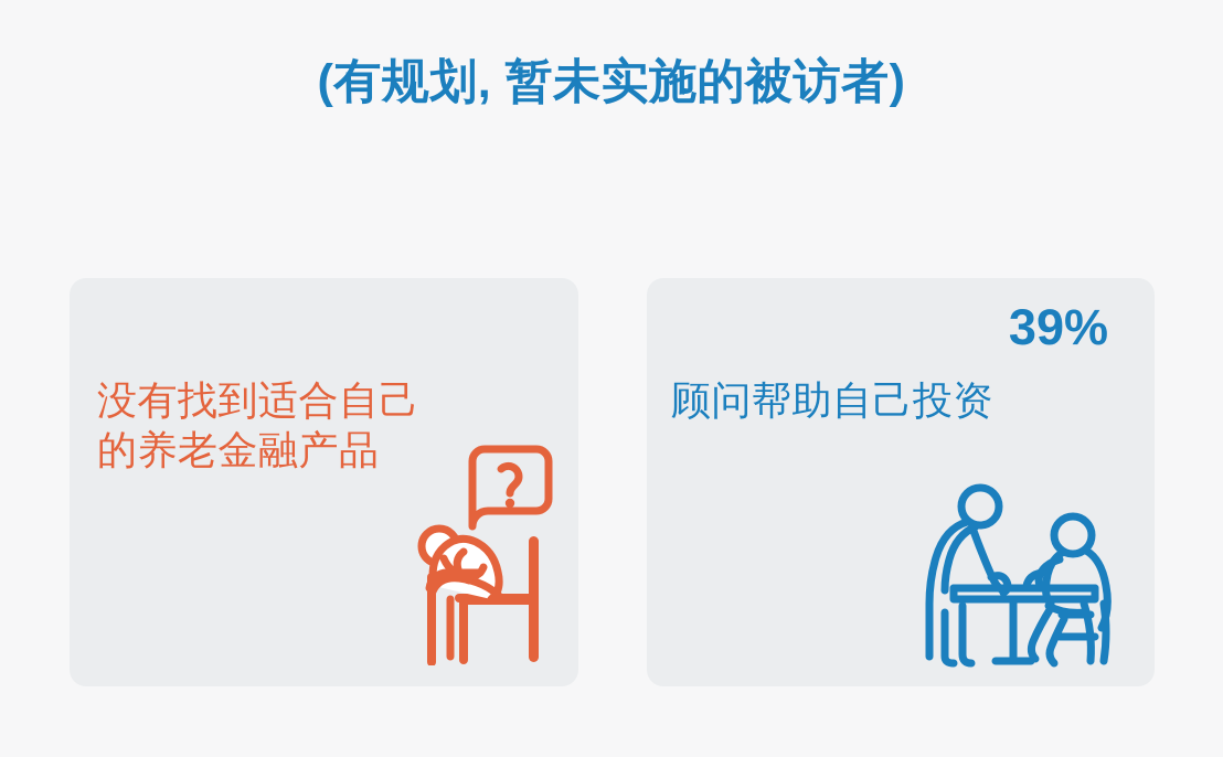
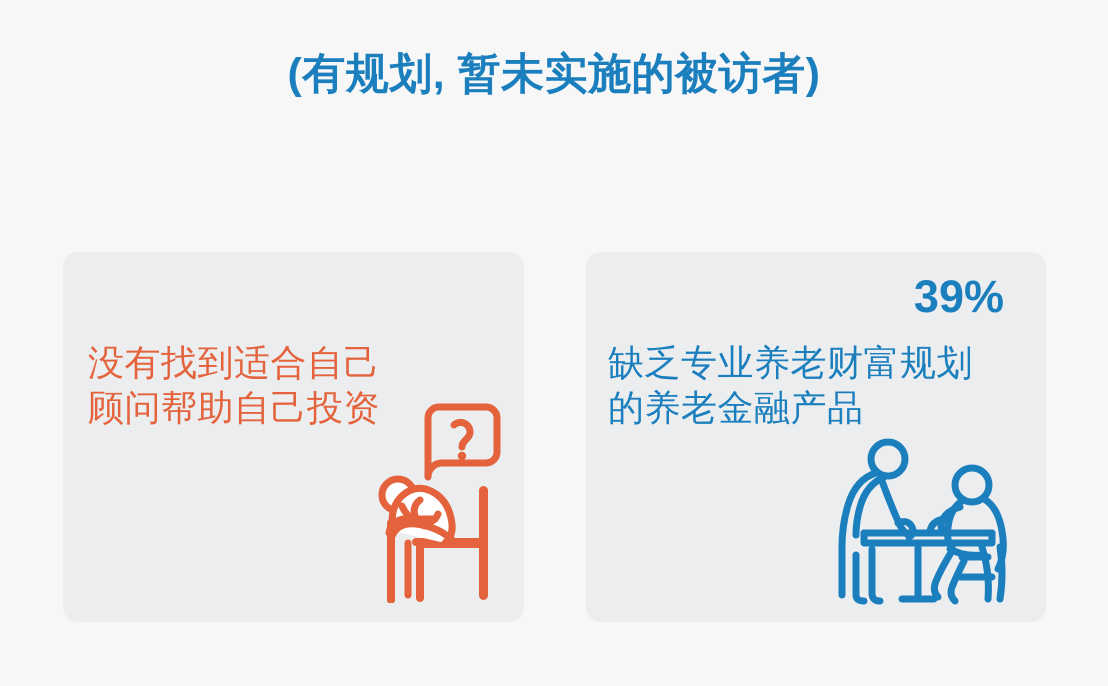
  (有规划, 暂未实施的被访者)
  没有找到适合自己
- 的养老金融产品
+ 顾问帮助自己投资
  39%
+ 缺乏专业养老财富规划
- 顾问帮助自己投资
+ 的养老金融产品
